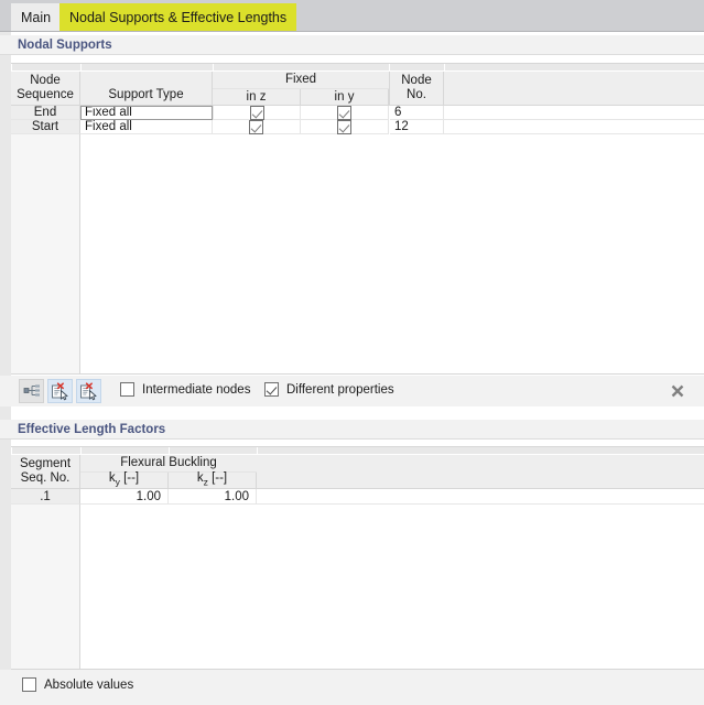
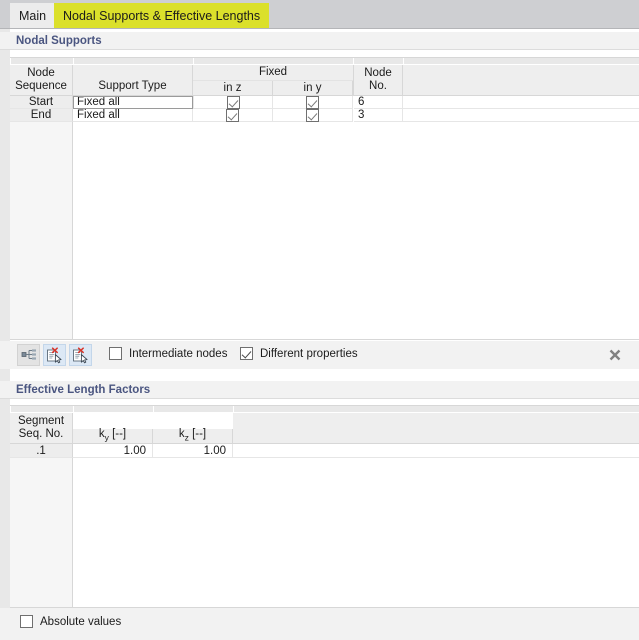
  Main
  Nodal Supports & Effective Lengths
  Nodal Supports
  Node
  Sequence
  Support Type
  Fixed
  in z
  in y
  Node
  No.
- End
+ Start
  Fixed all
  6
- Start
+ End
  Fixed all
- 12
+ 3
  Intermediate nodes
  Different properties
  Effective Length Factors
  Segment
  Seq. No.
- Flexural Buckling
  ky [--]
  kz [--]
  .1
  1.00
  1.00
  Absolute values
